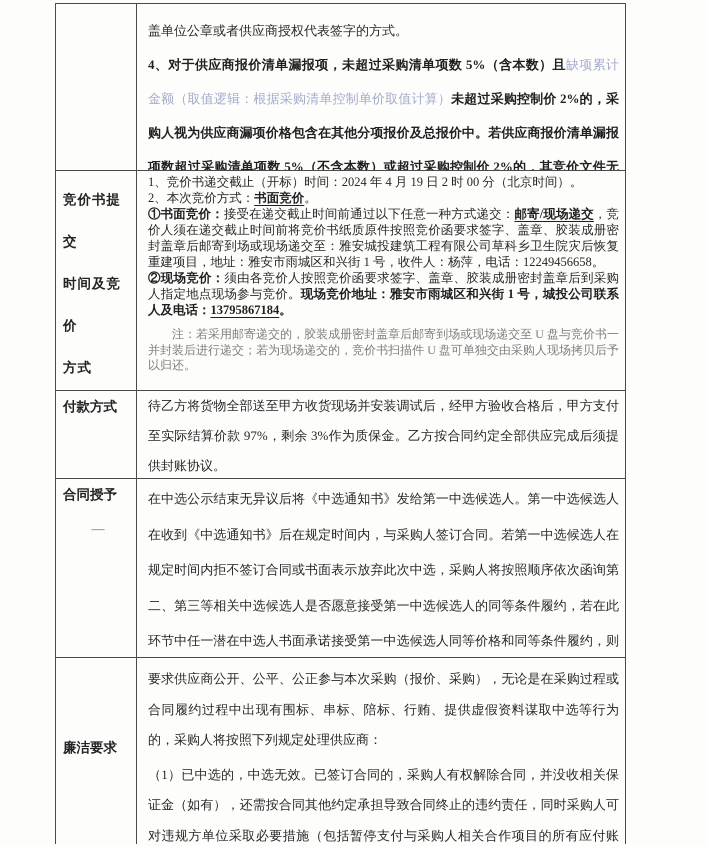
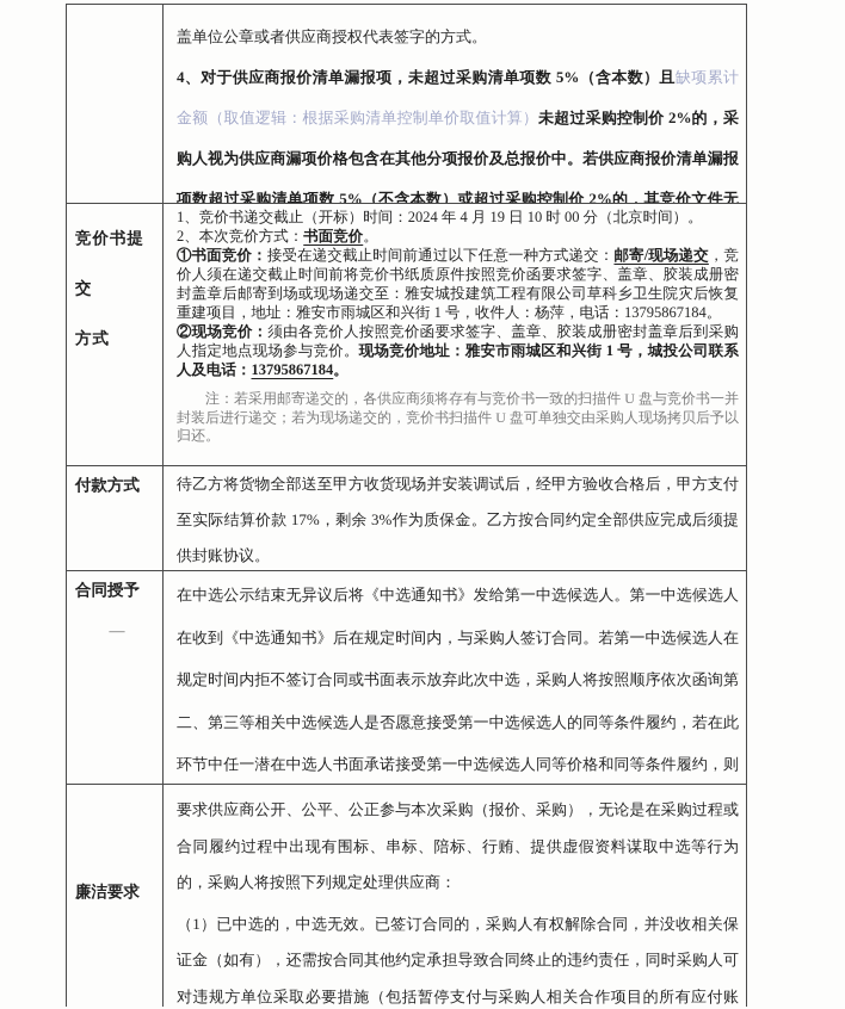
  盖单位公章或者供应商授权代表签字的方式。
  4、对于供应商报价清单漏报项，未超过采购清单项数 5%（含本数）且缺项累计金额（取值逻辑：根据采购清单控制单价取值计算）未超过采购控制价 2%的，采购人视为供应商漏项价格包含在其他分项报价及总报价中。若供应商报价清单漏报项数超过采购清单项数 5%（不含本数）或超过采购控制价 2%的，其竞价文件无
  竞价书提交
- 时间及竞价
  方式
- 1、竞价书递交截止（开标）时间：2024 年 4 月 19 日 2 时 00 分（北京时间）。
+ 1、竞价书递交截止（开标）时间：2024 年 4 月 19 日 10 时 00 分（北京时间）。
  2、本次竞价方式：书面竞价。
- ①书面竞价：接受在递交截止时间前通过以下任意一种方式递交：邮寄/现场递交，竞价人须在递交截止时间前将竞价书纸质原件按照竞价函要求签字、盖章、胶装成册密封盖章后邮寄到场或现场递交至：雅安城投建筑工程有限公司草科乡卫生院灾后恢复重建项目，地址：雅安市雨城区和兴街 1 号，收件人：杨萍，电话：12249456658。
+ ①书面竞价：接受在递交截止时间前通过以下任意一种方式递交：邮寄/现场递交，竞价人须在递交截止时间前将竞价书纸质原件按照竞价函要求签字、盖章、胶装成册密封盖章后邮寄到场或现场递交至：雅安城投建筑工程有限公司草科乡卫生院灾后恢复重建项目，地址：雅安市雨城区和兴街 1 号，收件人：杨萍，电话：13795867184。
  ②现场竞价：须由各竞价人按照竞价函要求签字、盖章、胶装成册密封盖章后到采购人指定地点现场参与竞价。现场竞价地址：雅安市雨城区和兴街 1 号，城投公司联系人及电话：13795867184。
- 注：若采用邮寄递交的，胶装成册密封盖章后邮寄到场或现场递交至 U 盘与竞价书一并封装后进行递交；若为现场递交的，竞价书扫描件 U 盘可单独交由采购人现场拷贝后予以归还。
+ 注：若采用邮寄递交的，各供应商须将存有与竞价书一致的扫描件 U 盘与竞价书一并封装后进行递交；若为现场递交的，竞价书扫描件 U 盘可单独交由采购人现场拷贝后予以归还。
  付款方式
- 待乙方将货物全部送至甲方收货现场并安装调试后，经甲方验收合格后，甲方支付至实际结算价款 97%，剩余 3%作为质保金。乙方按合同约定全部供应完成后须提供封账协议。
+ 待乙方将货物全部送至甲方收货现场并安装调试后，经甲方验收合格后，甲方支付至实际结算价款 17%，剩余 3%作为质保金。乙方按合同约定全部供应完成后须提供封账协议。
  合同授予
  —
  在中选公示结束无异议后将《中选通知书》发给第一中选候选人。第一中选候选人在收到《中选通知书》后在规定时间内，与采购人签订合同。若第一中选候选人在规定时间内拒不签订合同或书面表示放弃此次中选，采购人将按照顺序依次函询第二、第三等相关中选候选人是否愿意接受第一中选候选人的同等条件履约，若在此环节中任一潜在中选人书面承诺接受第一中选候选人同等价格和同等条件履约，则
  廉洁要求
  要求供应商公开、公平、公正参与本次采购（报价、采购），无论是在采购过程或合同履约过程中出现有围标、串标、陪标、行贿、提供虚假资料谋取中选等行为的，采购人将按照下列规定处理供应商：
  （1）已中选的，中选无效。已签订合同的，采购人有权解除合同，并没收相关保证金（如有），还需按合同其他约定承担导致合同终止的违约责任，同时采购人可对违规方单位采取必要措施（包括暂停支付与采购人相关合作项目的所有应付账
